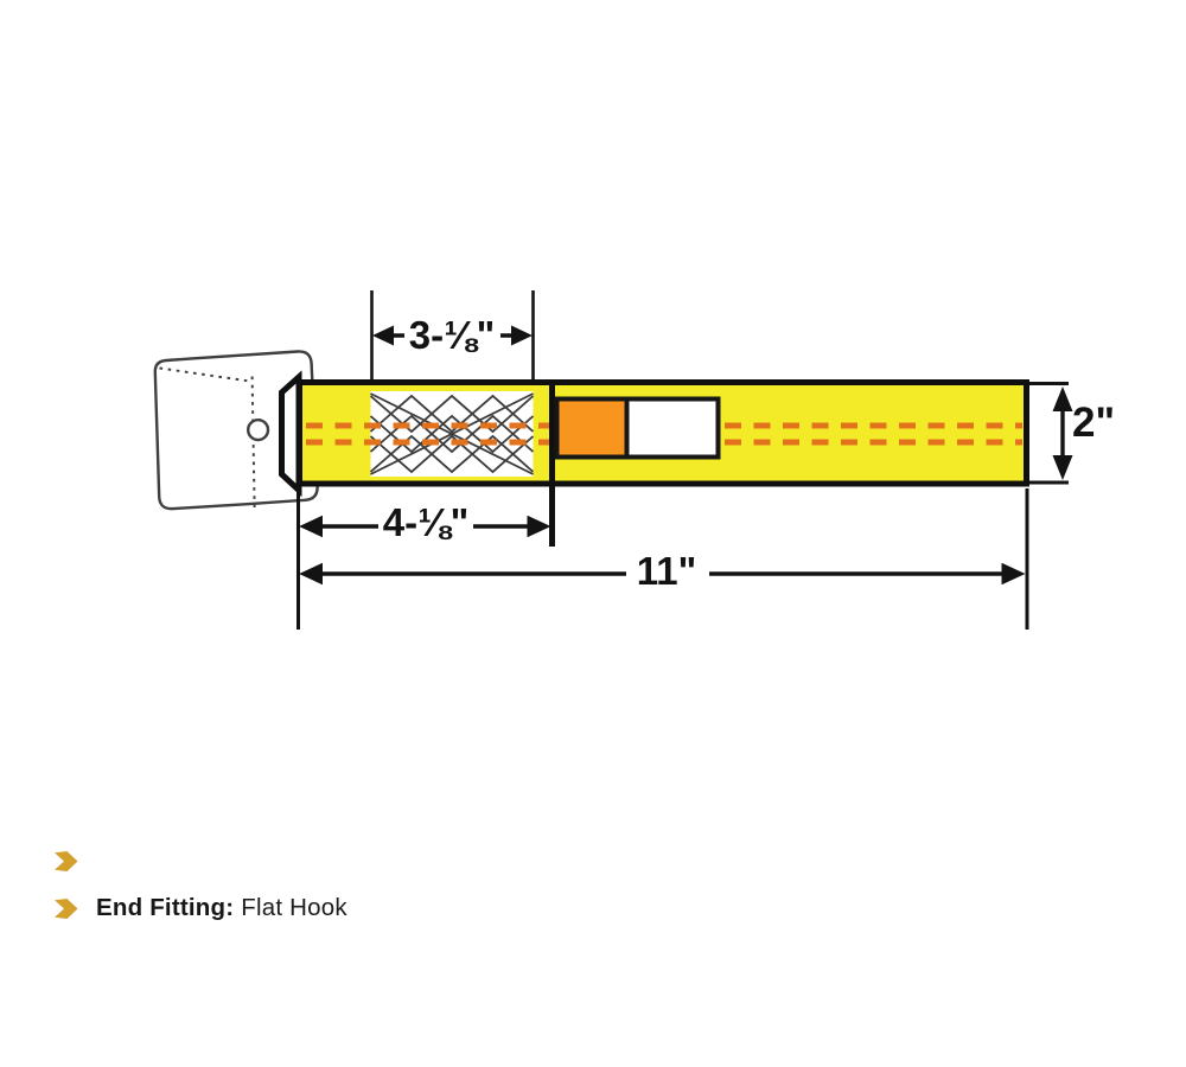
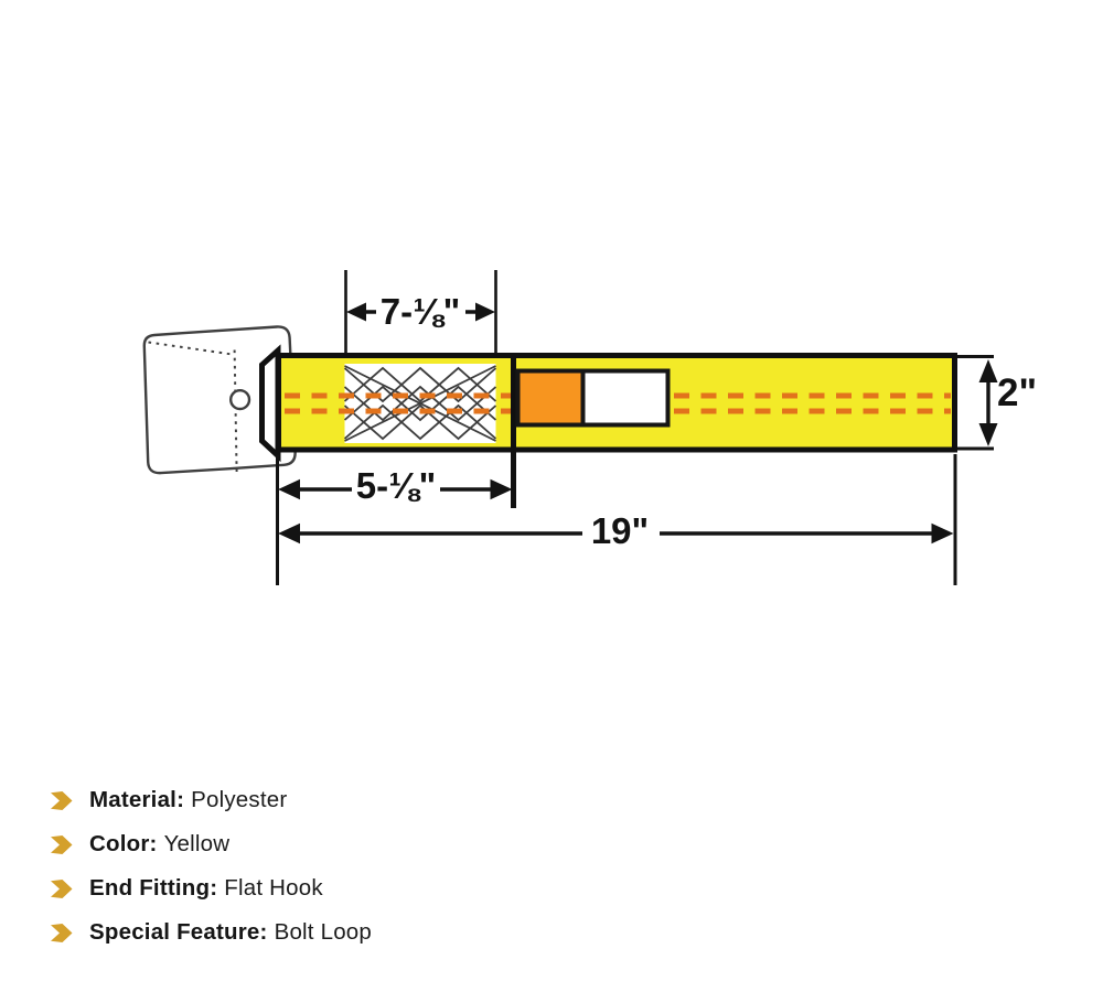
- 3-⅛"
+ 7-⅛"
- 4-⅛"
+ 5-⅛"
- 11"
+ 19"
  2"
+ Material: Polyester
+ Color: Yellow
  End Fitting: Flat Hook
+ Special Feature: Bolt Loop
